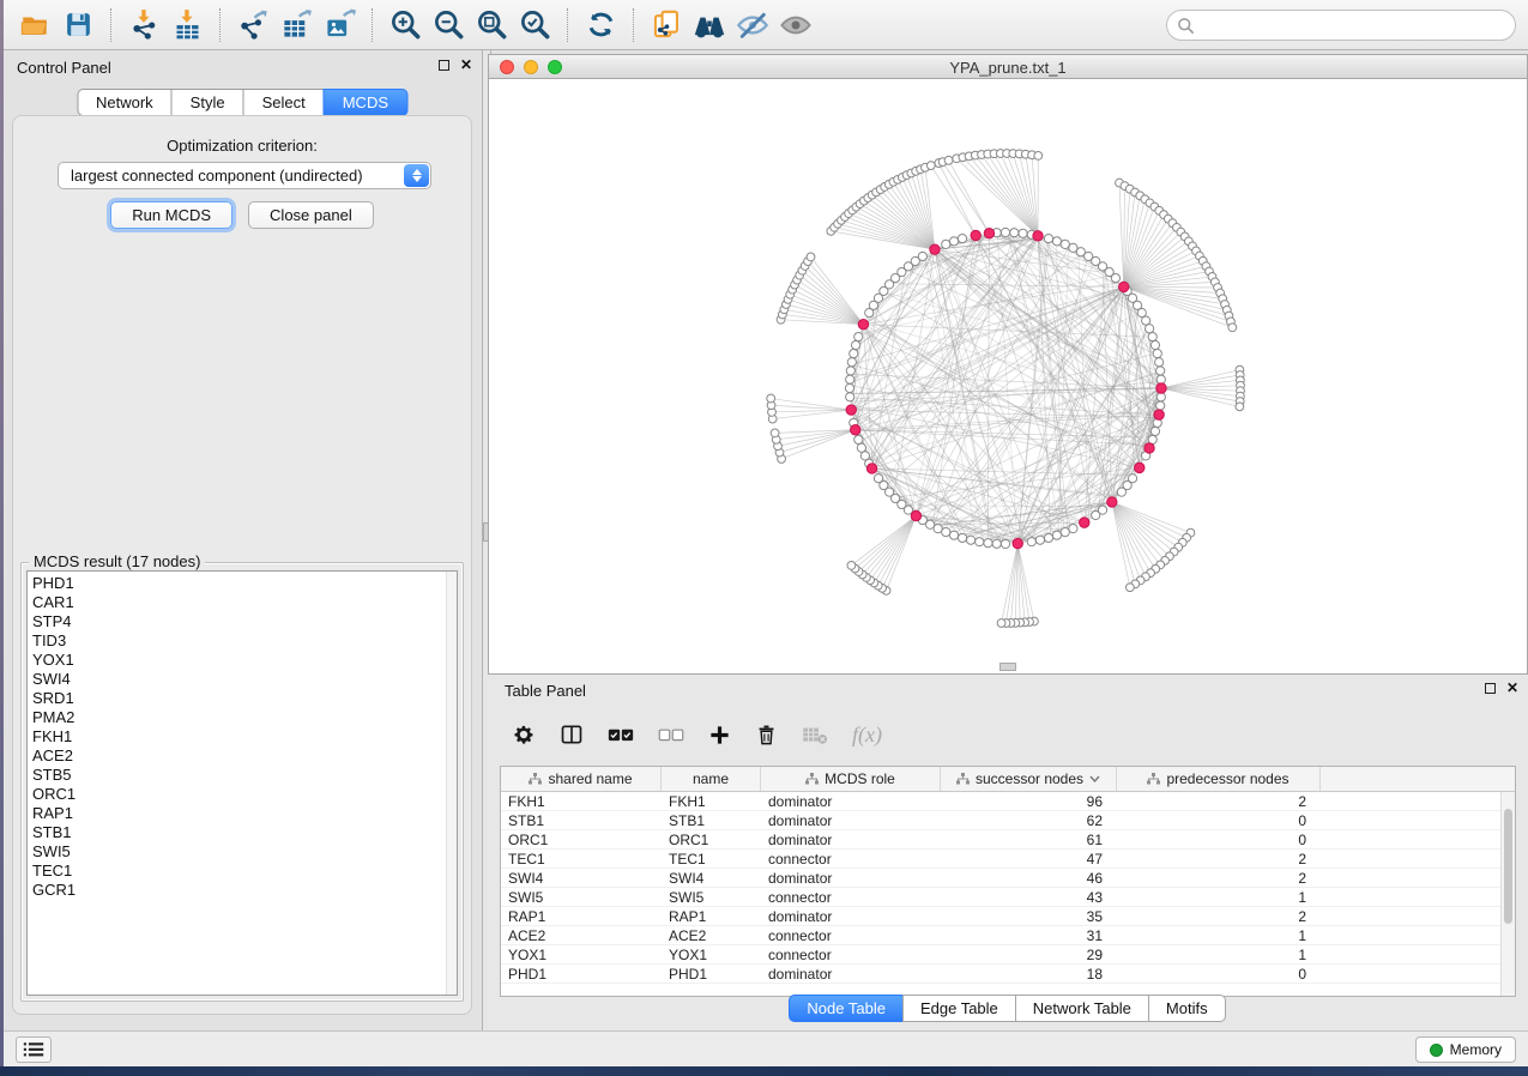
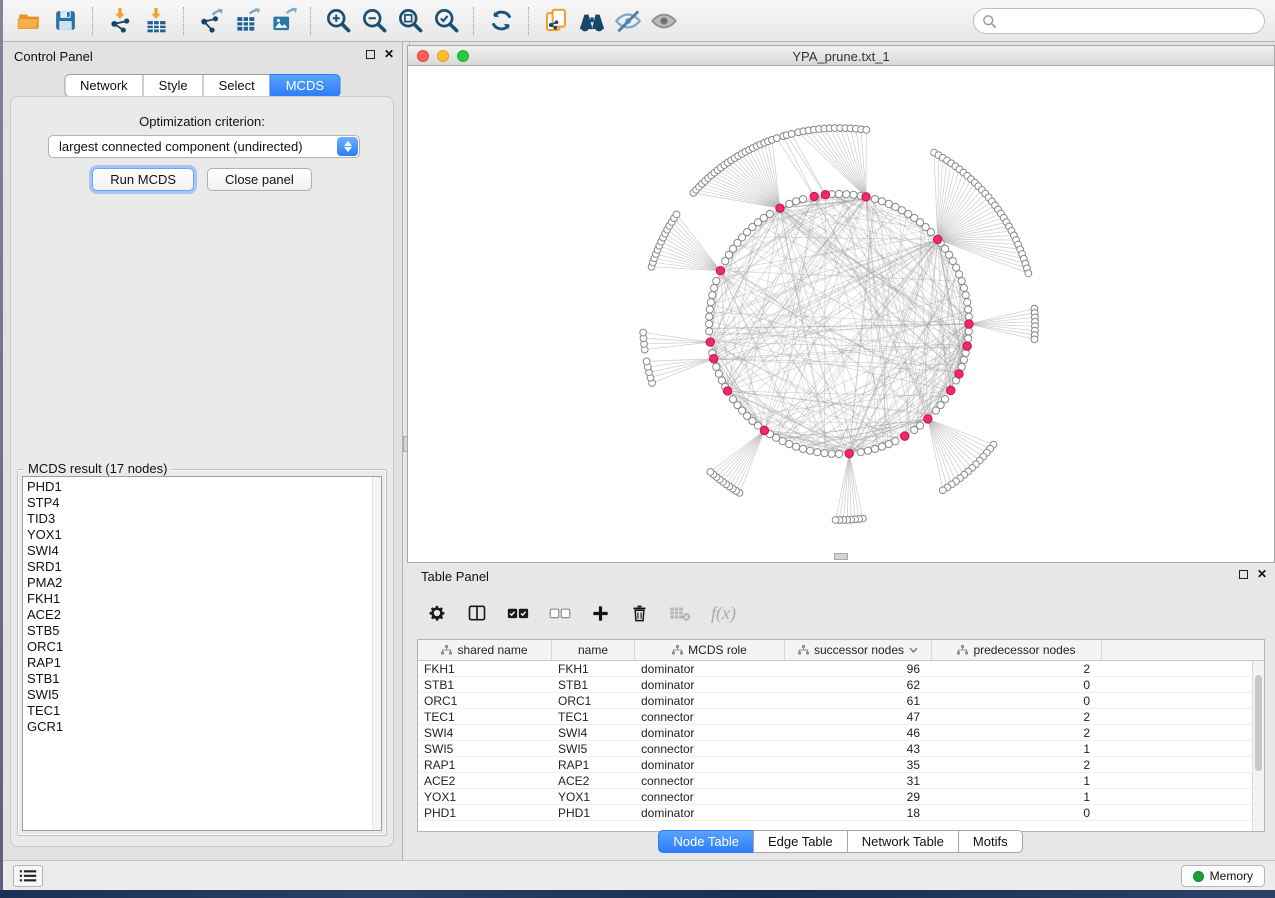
  Control Panel
  ✕
  Network
  Style
  Select
  MCDS
  Optimization criterion:
  largest connected component (undirected)
  Run MCDS
  Close panel
  MCDS result (17 nodes)
  PHD1
- CAR1
  STP4
  TID3
  YOX1
  SWI4
  SRD1
  PMA2
  FKH1
  ACE2
  STB5
  ORC1
  RAP1
  STB1
  SWI5
  TEC1
  GCR1
  YPA_prune.txt_1
  Table Panel
  ✕
  f(x)
  shared name
  name
  MCDS role
  successor nodes
  predecessor nodes
  FKH1
  FKH1
  dominator
  96
  2
  STB1
  STB1
  dominator
  62
  0
  ORC1
  ORC1
  dominator
  61
  0
  TEC1
  TEC1
  connector
  47
  2
  SWI4
  SWI4
  dominator
  46
  2
  SWI5
  SWI5
  connector
  43
  1
  RAP1
  RAP1
  dominator
  35
  2
  ACE2
  ACE2
  connector
  31
  1
  YOX1
  YOX1
  connector
  29
  1
  PHD1
  PHD1
  dominator
  18
  0
  Node Table
  Edge Table
  Network Table
  Motifs
  Memory
